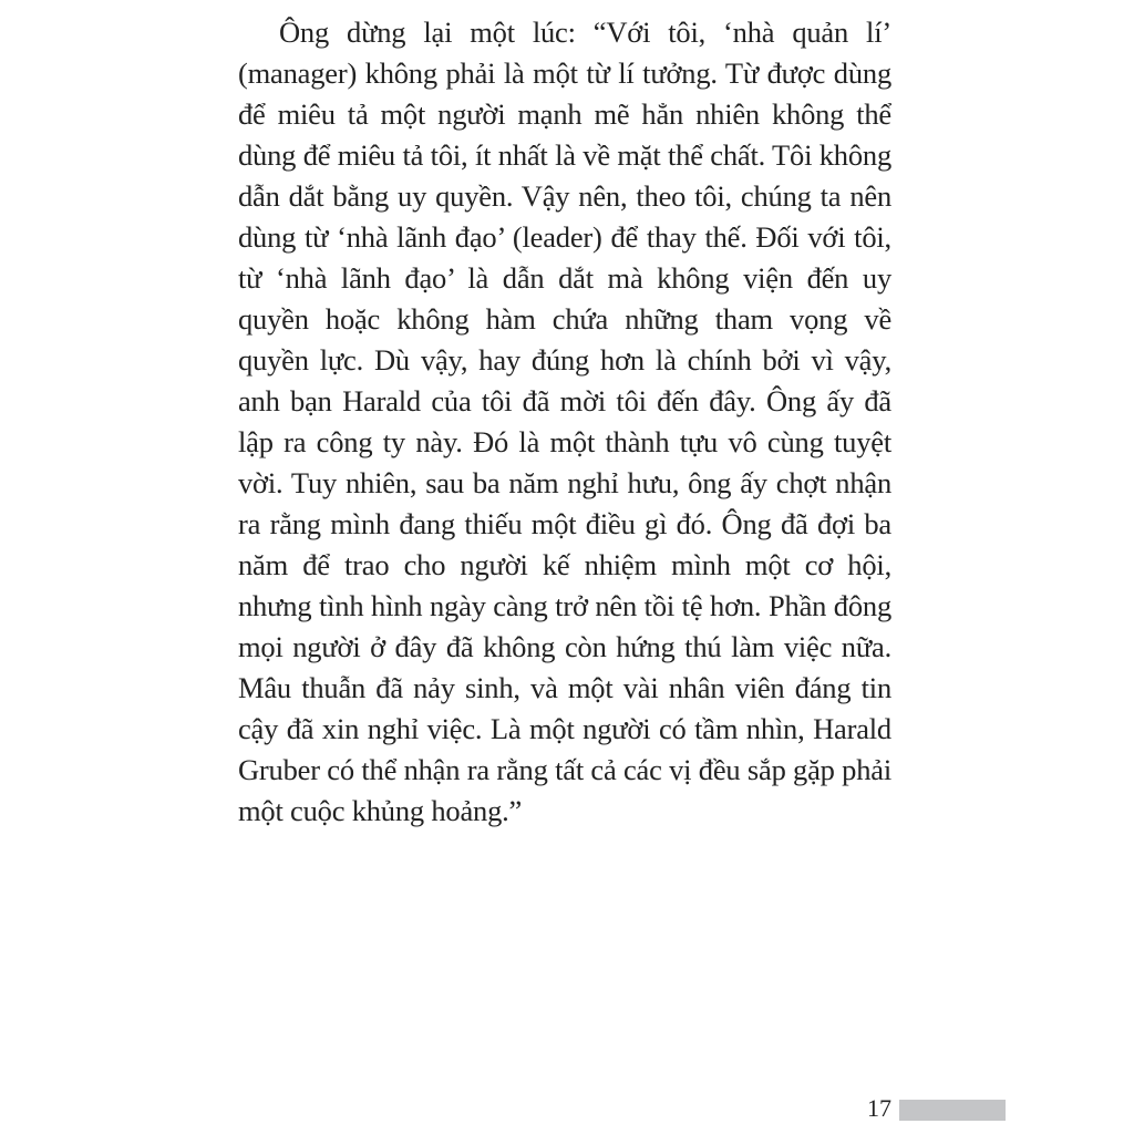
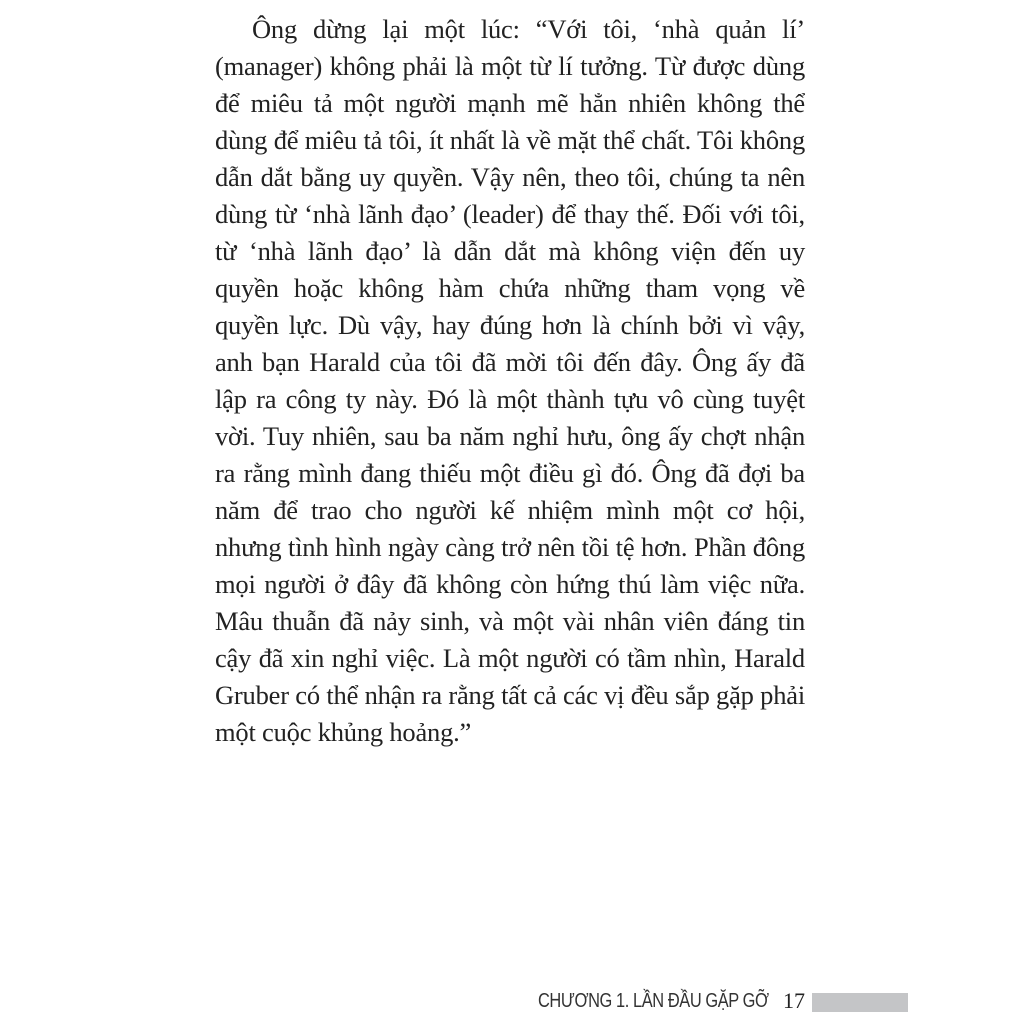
  Ông dừng lại một lúc: “Với tôi, ‘nhà quản lí’ (manager) không phải là một từ lí tưởng. Từ được dùng để miêu tả một người mạnh mẽ hẳn nhiên không thể dùng để miêu tả tôi, ít nhất là về mặt thể chất. Tôi không dẫn dắt bằng uy quyền. Vậy nên, theo tôi, chúng ta nên dùng từ ‘nhà lãnh đạo’ (leader) để thay thế. Đối với tôi, từ ‘nhà lãnh đạo’ là dẫn dắt mà không viện đến uy quyền hoặc không hàm chứa những tham vọng về quyền lực. Dù vậy, hay đúng hơn là chính bởi vì vậy, anh bạn Harald của tôi đã mời tôi đến đây. Ông ấy đã lập ra công ty này. Đó là một thành tựu vô cùng tuyệt vời. Tuy nhiên, sau ba năm nghỉ hưu, ông ấy chợt nhận ra rằng mình đang thiếu một điều gì đó. Ông đã đợi ba năm để trao cho người kế nhiệm mình một cơ hội, nhưng tình hình ngày càng trở nên tồi tệ hơn. Phần đông mọi người ở đây đã không còn hứng thú làm việc nữa. Mâu thuẫn đã nảy sinh, và một vài nhân viên đáng tin cậy đã xin nghỉ việc. Là một người có tầm nhìn, Harald Gruber có thể nhận ra rằng tất cả các vị đều sắp gặp phải một cuộc khủng hoảng.”
+ CHƯƠNG 1. LẦN ĐẦU GẶP GỠ
  17
